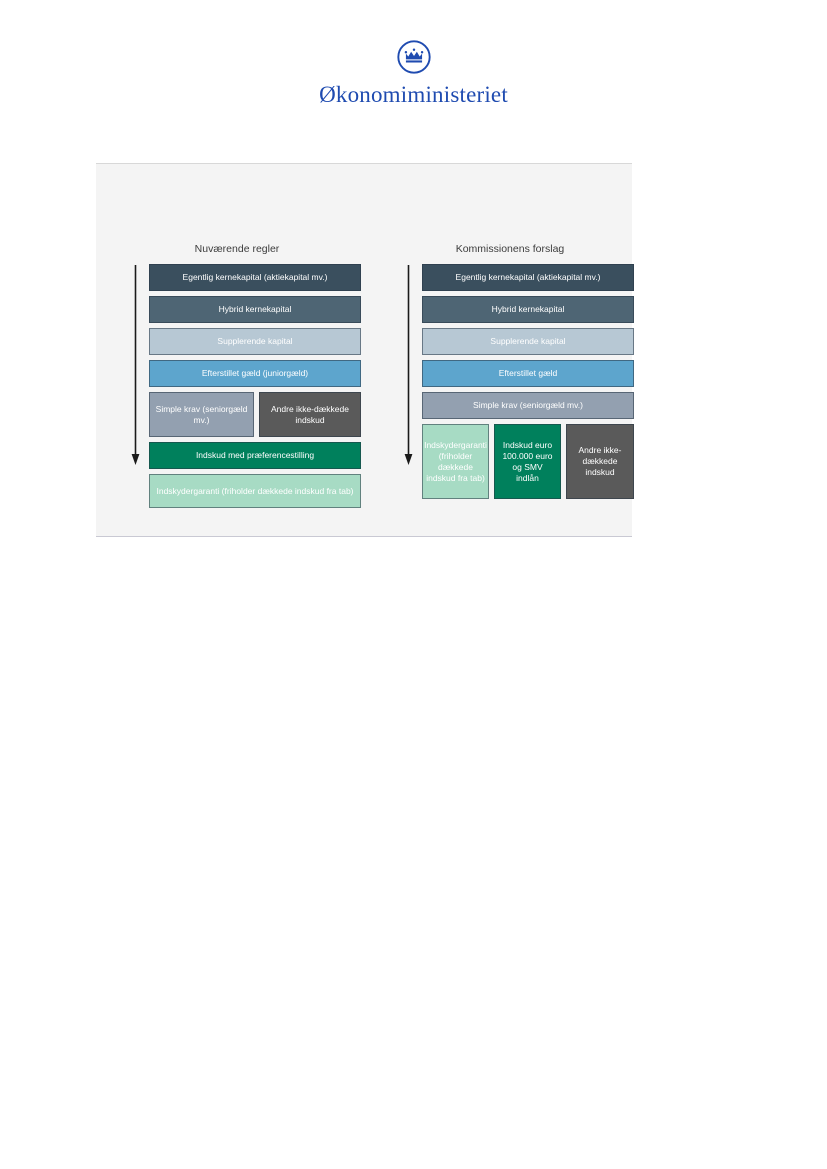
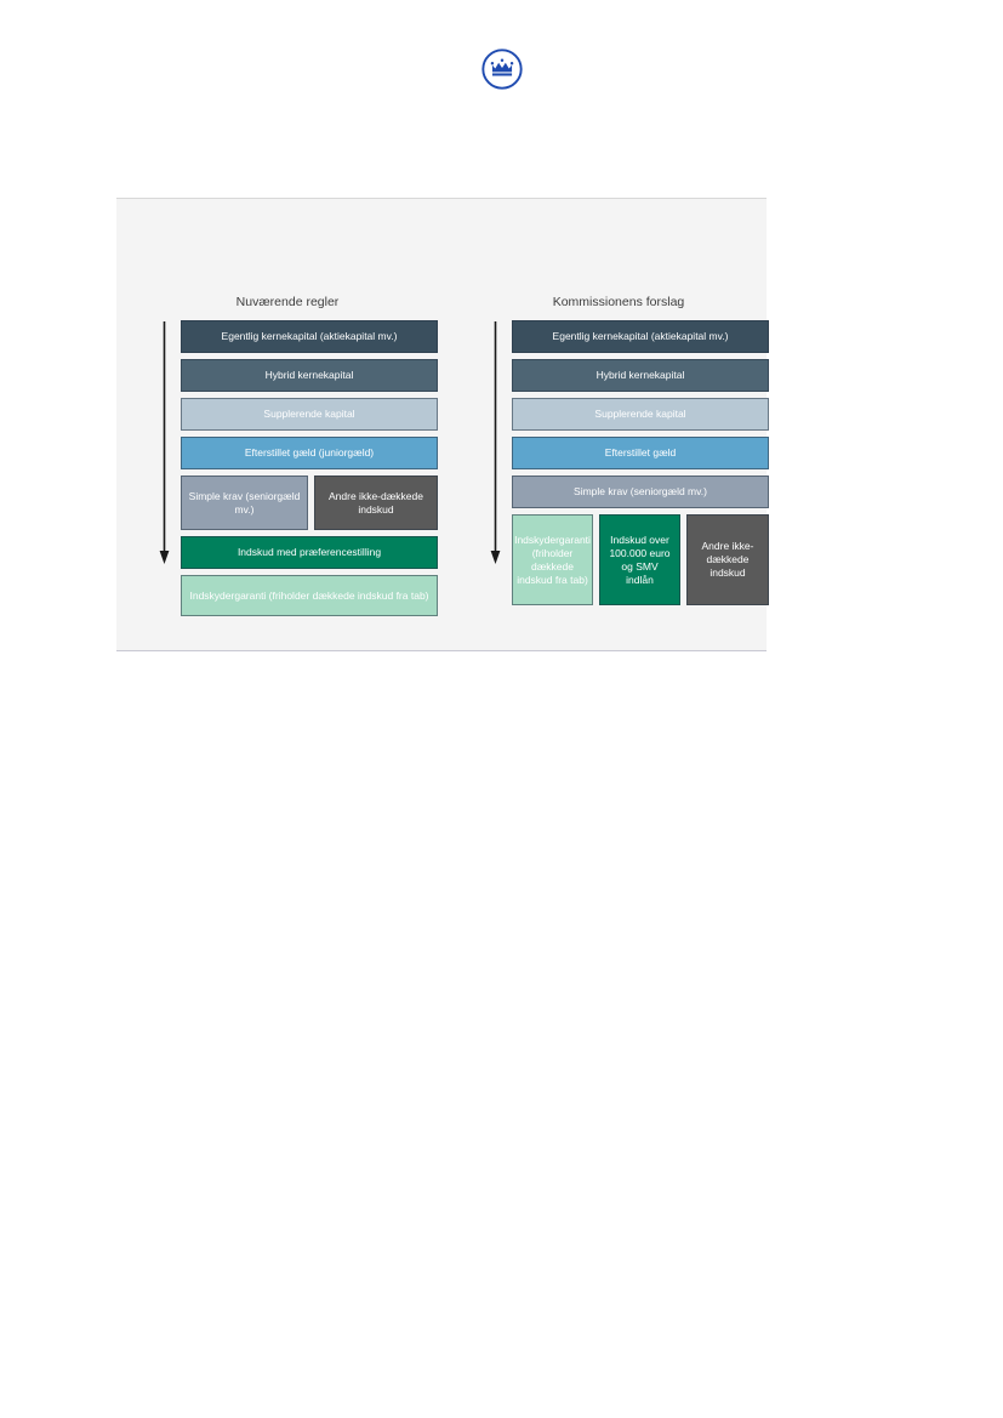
- Økonomiministeriet
  Nuværende regler
  Egentlig kernekapital (aktiekapital mv.)
  Hybrid kernekapital
  Supplerende kapital
  Efterstillet gæld (juniorgæld)
  Simple krav (seniorgæld mv.)
  Andre ikke-dækkede indskud
  Indskud med præferencestilling
  Indskydergaranti (friholder dækkede indskud fra tab)
  Kommissionens forslag
  Egentlig kernekapital (aktiekapital mv.)
  Hybrid kernekapital
  Supplerende kapital
  Efterstillet gæld
  Simple krav (seniorgæld mv.)
  Indskydergaranti (friholder dækkede indskud fra tab)
- Indskud euro 100.000 euro og SMV indlån
+ Indskud over 100.000 euro og SMV indlån
  Andre ikke-dækkede indskud
